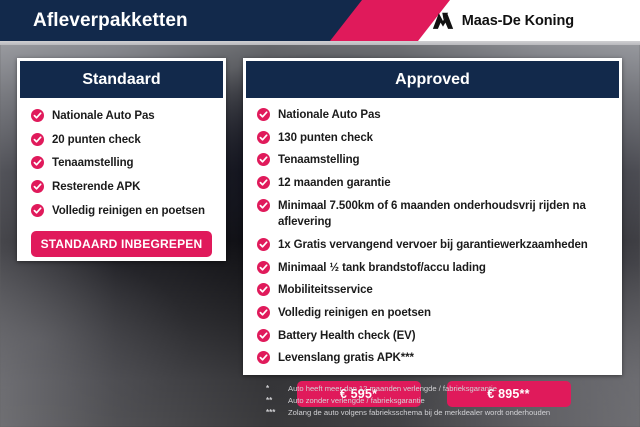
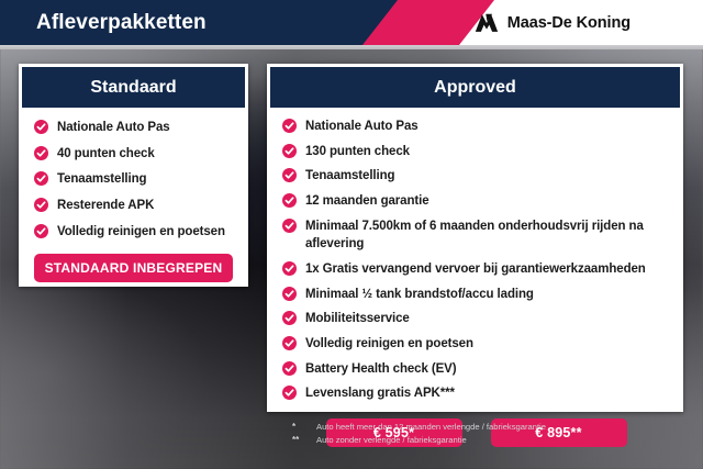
  Afleverpakketten
  Maas-De Koning
  Standaard
  Nationale Auto Pas
- 20 punten check
+ 40 punten check
  Tenaamstelling
  Resterende APK
  Volledig reinigen en poetsen
  STANDAARD INBEGREPEN
  Approved
  Nationale Auto Pas
  130 punten check
  Tenaamstelling
  12 maanden garantie
  Minimaal 7.500km of 6 maanden onderhoudsvrij rijden na aflevering
  1x Gratis vervangend vervoer bij garantiewerkzaamheden
  Minimaal ½ tank brandstof/accu lading
  Mobiliteitsservice
  Volledig reinigen en poetsen
  Battery Health check (EV)
  Levenslang gratis APK***
  € 595*
  € 895**
  *
  Auto heeft meer dan 12 maanden verlengde / fabrieksgarantie
  **
  Auto zonder verlengde / fabrieksgarantie
- ***
- Zolang de auto volgens fabrieksschema bij de merkdealer wordt onderhouden
